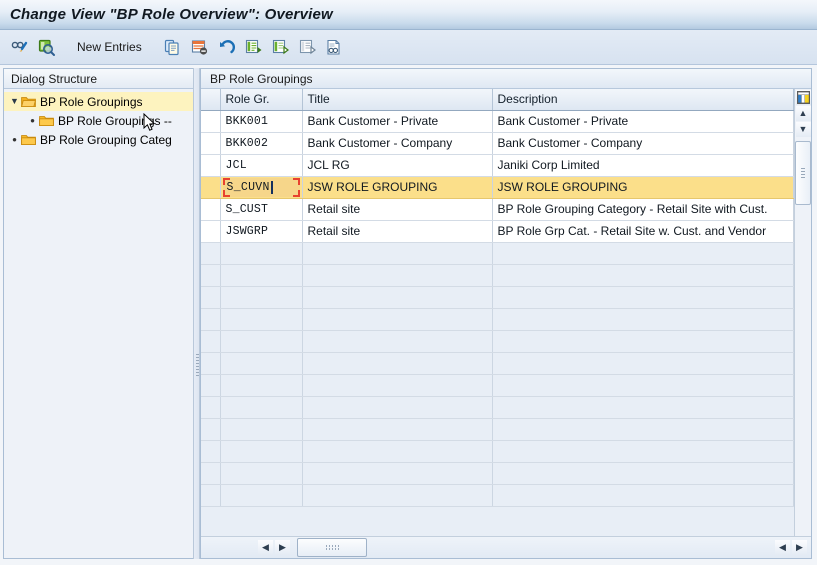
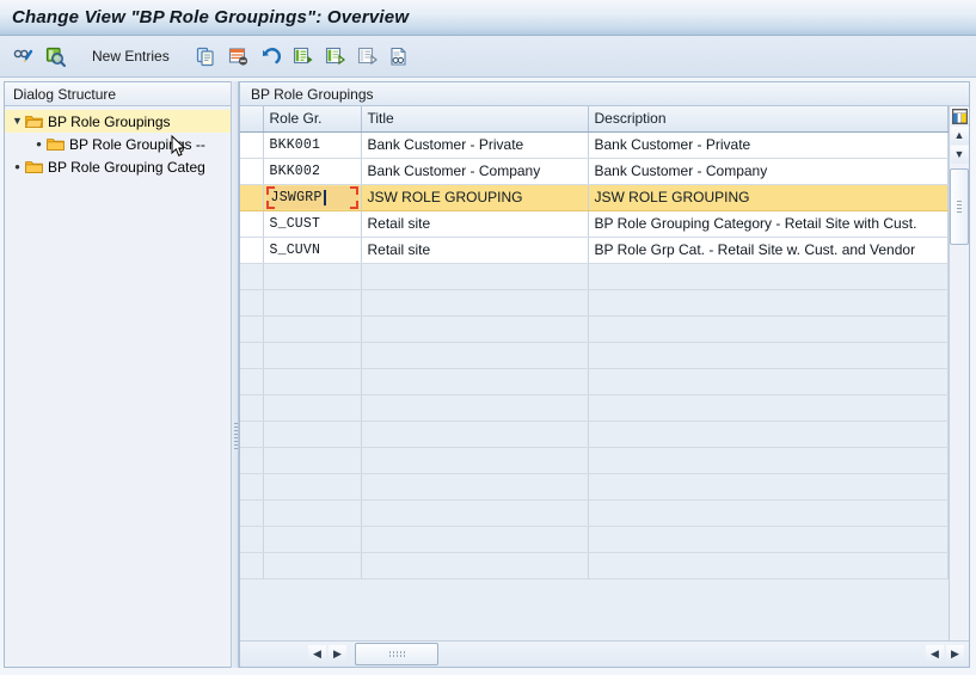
- Change View "BP Role Overview": Overview
+ Change View "BP Role Groupings": Overview
  New Entries
  Dialog Structure
  ▼
  BP Role Groupings
  •
  BP Role Groupis --
  •
  BP Role Grouping Categ
  BP Role Groupings
  	Role Gr.	Title	Description
  	BKK001	Bank Customer - Private	Bank Customer - Private
  	BKK002	Bank Customer - Company	Bank Customer - Company
- 	JCL	JCL RG	Janiki Corp Limited
- 	S_CUVN	JSW ROLE GROUPING	JSW ROLE GROUPING
+ 	JSWGRP	JSW ROLE GROUPING	JSW ROLE GROUPING
  	S_CUST	Retail site	BP Role Grouping Category - Retail Site with Cust.
- 	JSWGRP	Retail site	BP Role Grp Cat. - Retail Site w. Cust. and Vendor
+ 	S_CUVN	Retail site	BP Role Grp Cat. - Retail Site w. Cust. and Vendor
  ▲
  ▼
  ◀
  ▶
  ◀
  ▶
